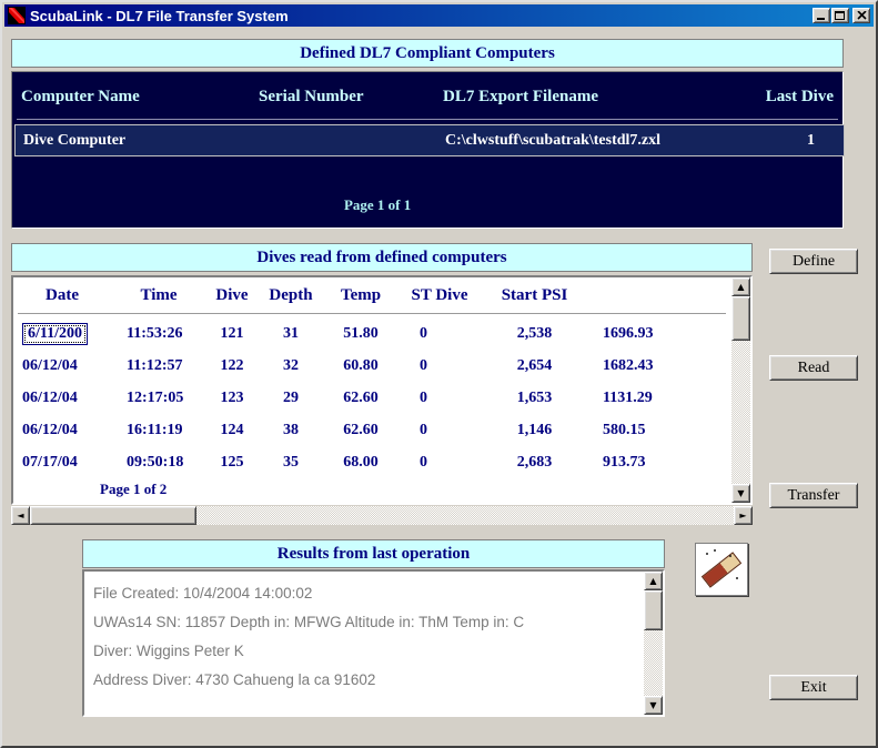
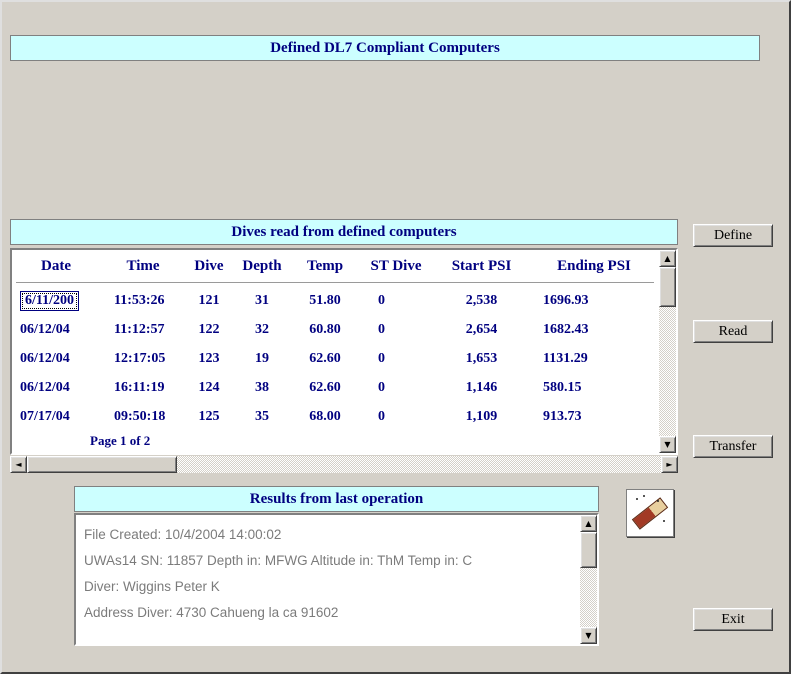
- ScubaLink - DL7 File Transfer System
  Defined DL7 Compliant Computers
- Computer Name
- Serial Number
- DL7 Export Filename
- Last Dive
- Dive Computer
- C:\clwstuff\scubatrak\testdl7.zxl
- 1
- Page 1 of 1
  Dives read from defined computers
  Date
  Time
  Dive
  Depth
  Temp
  ST Dive
  Start PSI
+ Ending PSI
  6/11/200
  11:53:26
  121
  31
  51.80
  0
  2,538
  1696.93
  06/12/04
  11:12:57
  122
  32
  60.80
  0
  2,654
  1682.43
  06/12/04
  12:17:05
  123
- 29
+ 19
  62.60
  0
  1,653
  1131.29
  06/12/04
  16:11:19
  124
  38
  62.60
  0
  1,146
  580.15
  07/17/04
  09:50:18
  125
  35
  68.00
  0
- 2,683
+ 1,109
  913.73
  Page 1 of 2
  ▲
  ▼
  ◄
  ►
  Define
  Read
  Transfer
  Exit
  Results from last operation
  File Created: 10/4/2004 14:00:02
  UWAs14 SN: 11857 Depth in: MFWG Altitude in: ThM Temp in: C
  Diver: Wiggins Peter K
  Address Diver: 4730 Cahueng la ca 91602
  ▲
  ▼
